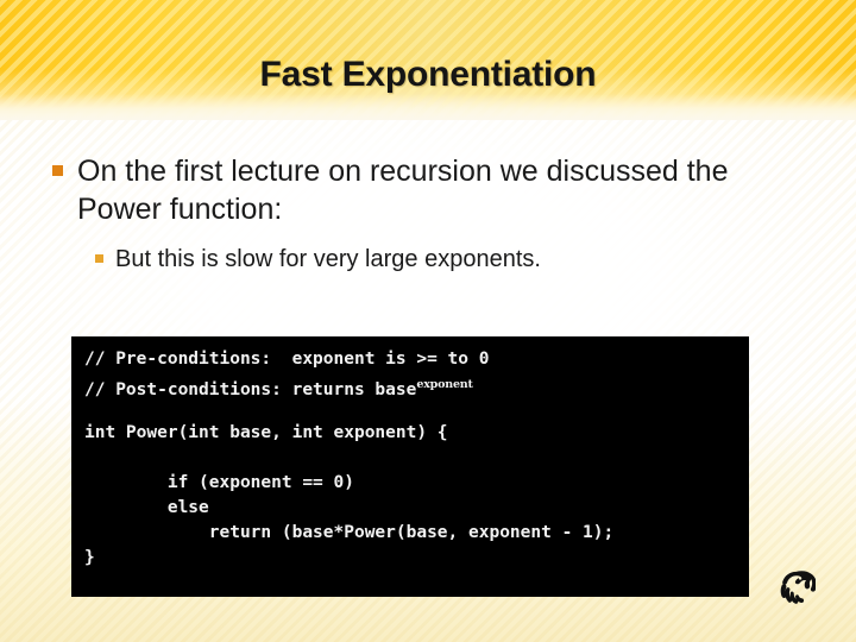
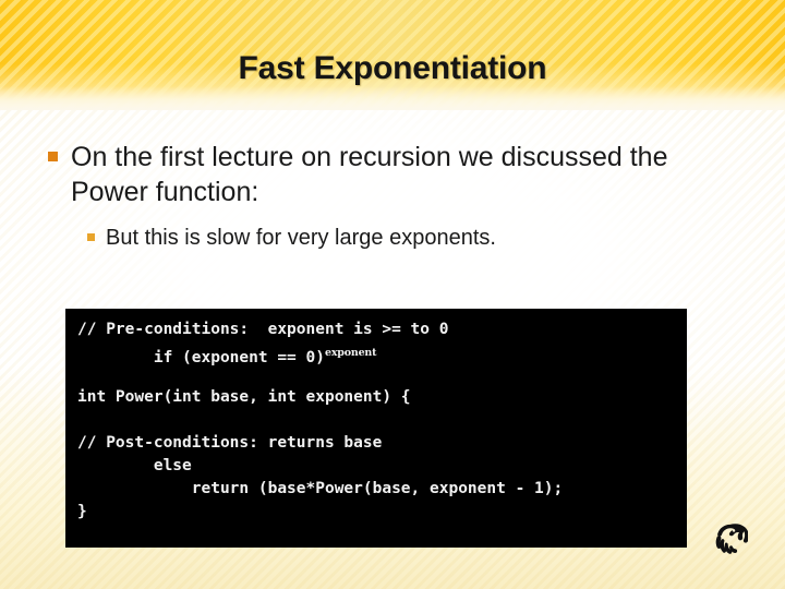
  Fast Exponentiation
  On the first lecture on recursion we discussed the Power function:
  But this is slow for very large exponents.
  // Pre-conditions: exponent is >= to 0
- // Post-conditions: returns baseexponent
+ if (exponent == 0)exponent
  int Power(int base, int exponent) {
- if (exponent == 0)
+ // Post-conditions: returns base
  else
  return (base*Power(base, exponent - 1);
  }
